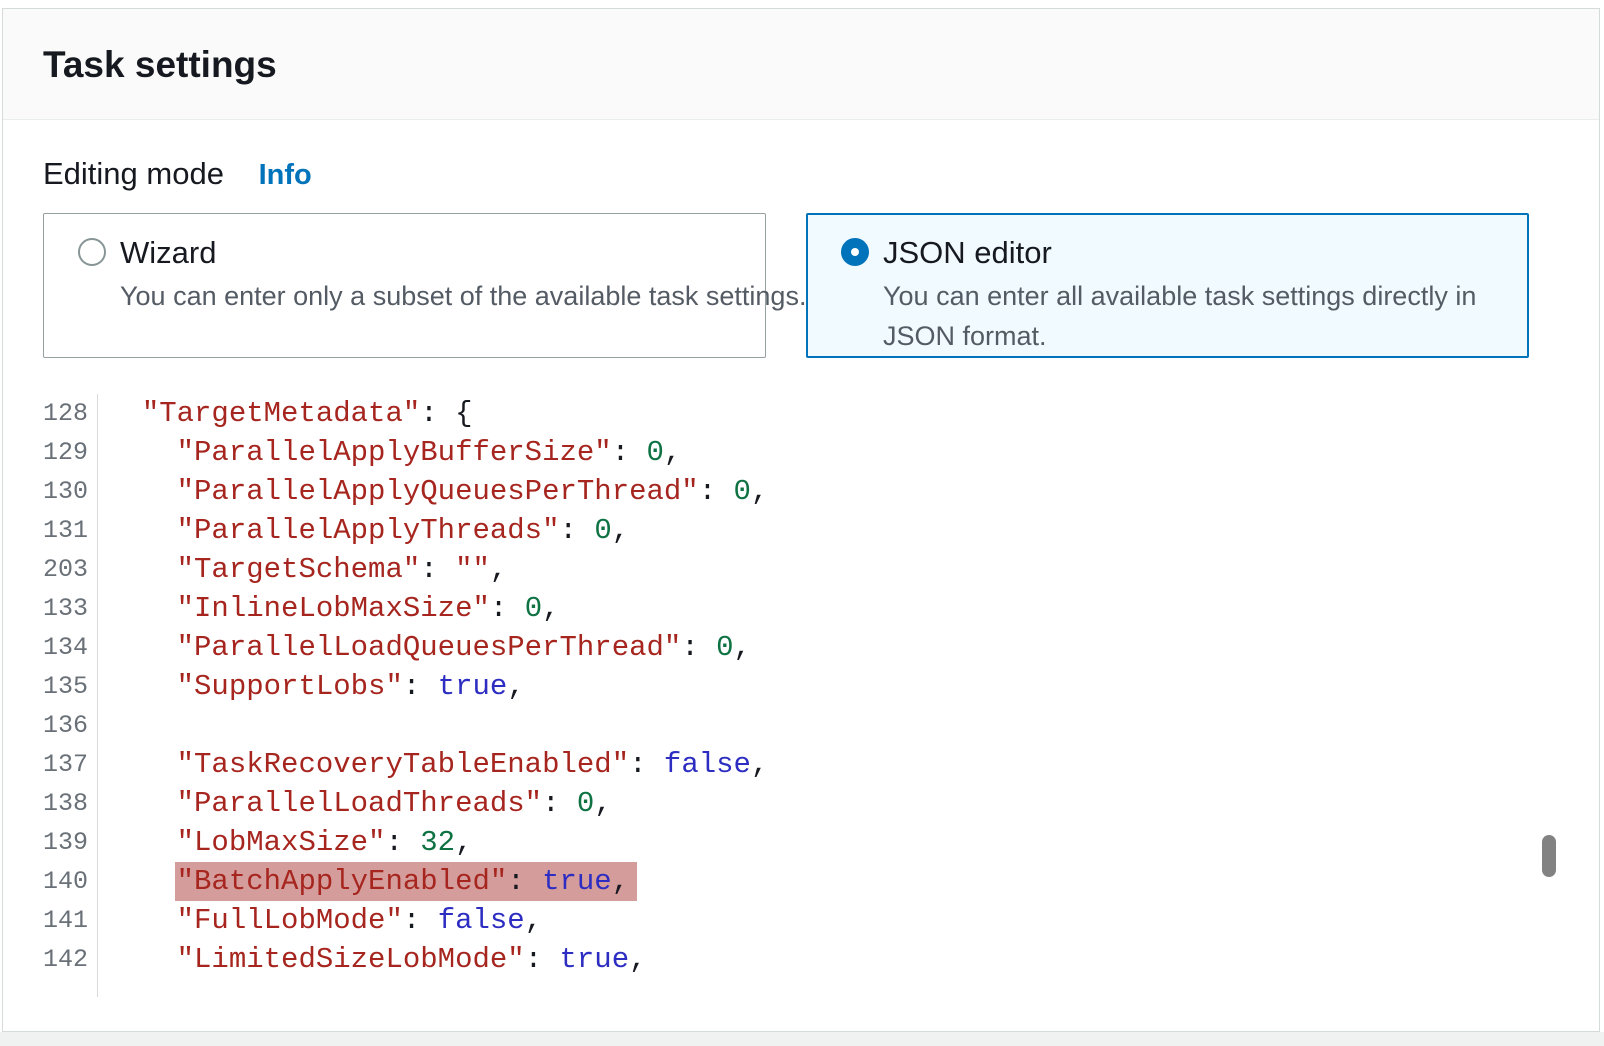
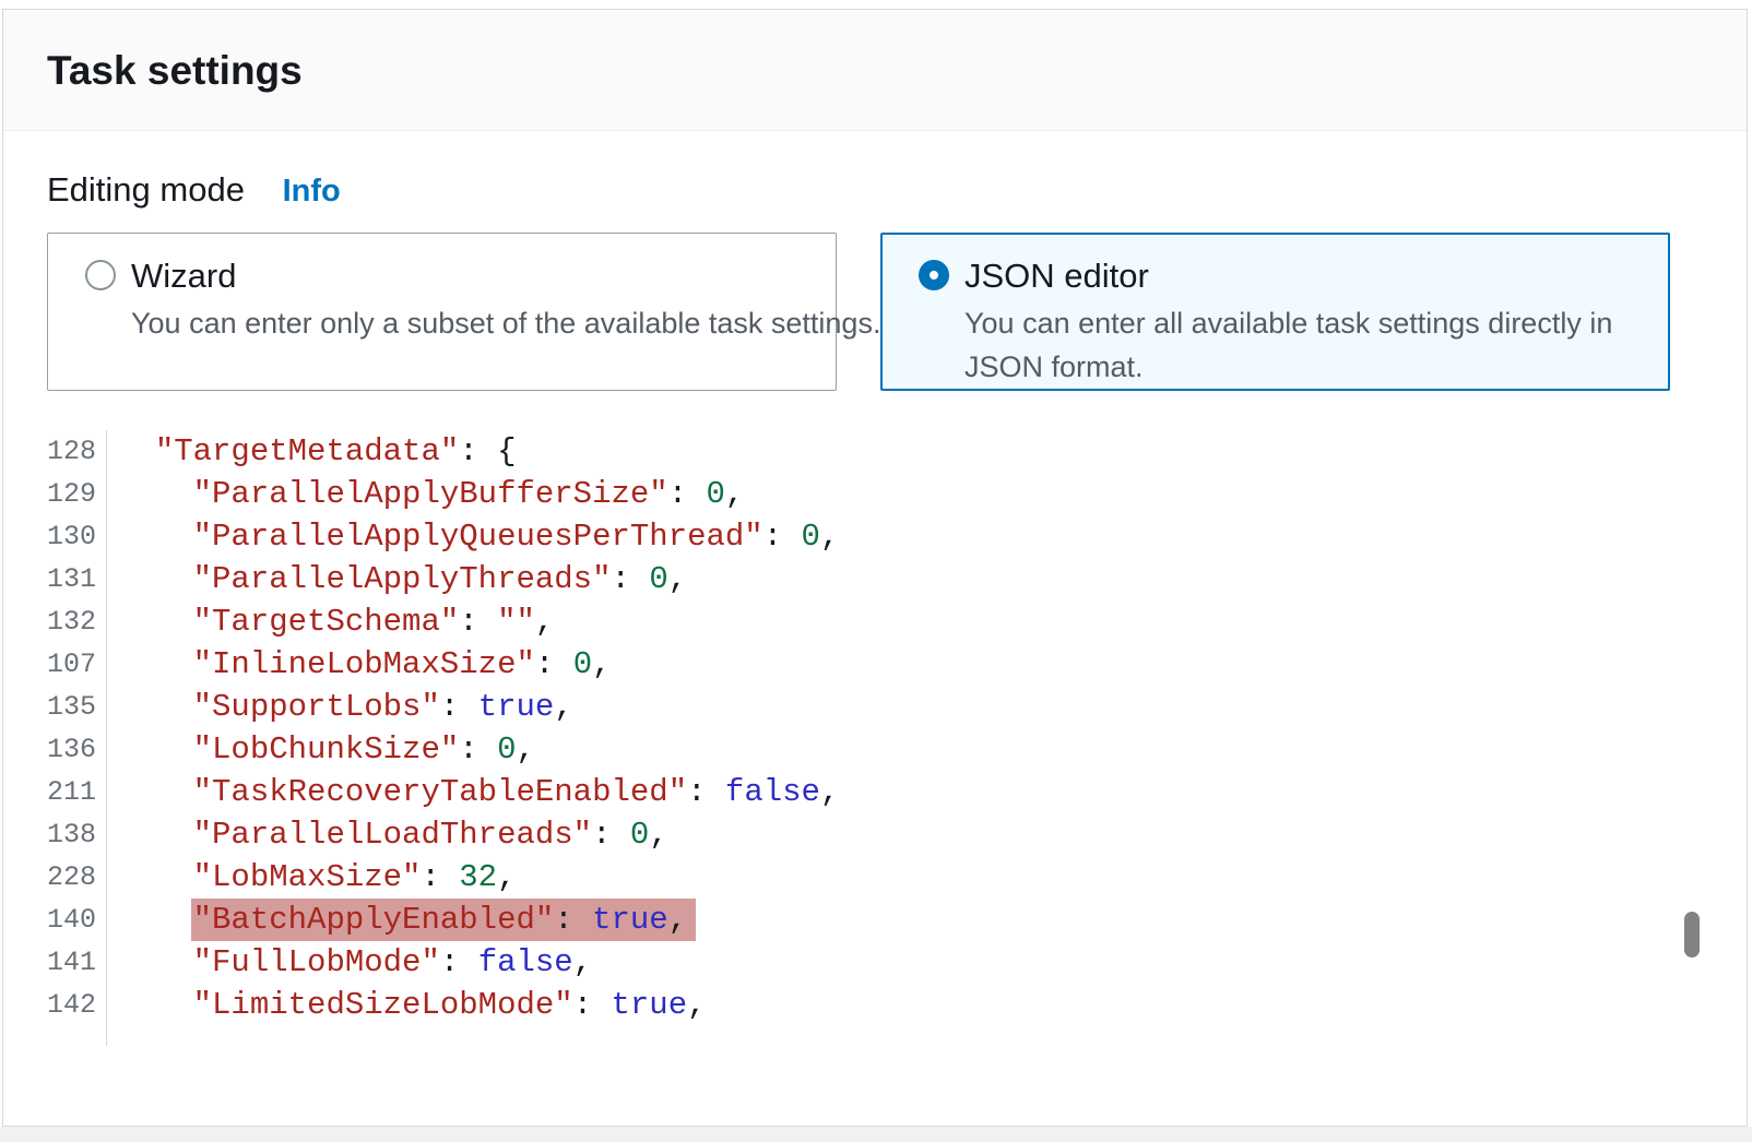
  Task settings
  Editing mode Info
  Wizard
  You can enter only a subset of the available task settings.
  JSON editor
  You can enter all available task settings directly in JSON format.
  128
  "TargetMetadata": {
  129
  "ParallelApplyBufferSize": 0,
  130
  "ParallelApplyQueuesPerThread": 0,
  131
  "ParallelApplyThreads": 0,
- 203
+ 132
  "TargetSchema": "",
- 133
+ 107
  "InlineLobMaxSize": 0,
- 134
- "ParallelLoadQueuesPerThread": 0,
  135
  "SupportLobs": true,
  136
+ "LobChunkSize": 0,
- 137
+ 211
  "TaskRecoveryTableEnabled": false,
  138
  "ParallelLoadThreads": 0,
- 139
+ 228
  "LobMaxSize": 32,
  140
  "BatchApplyEnabled": true,
  141
  "FullLobMode": false,
  142
  "LimitedSizeLobMode": true,
